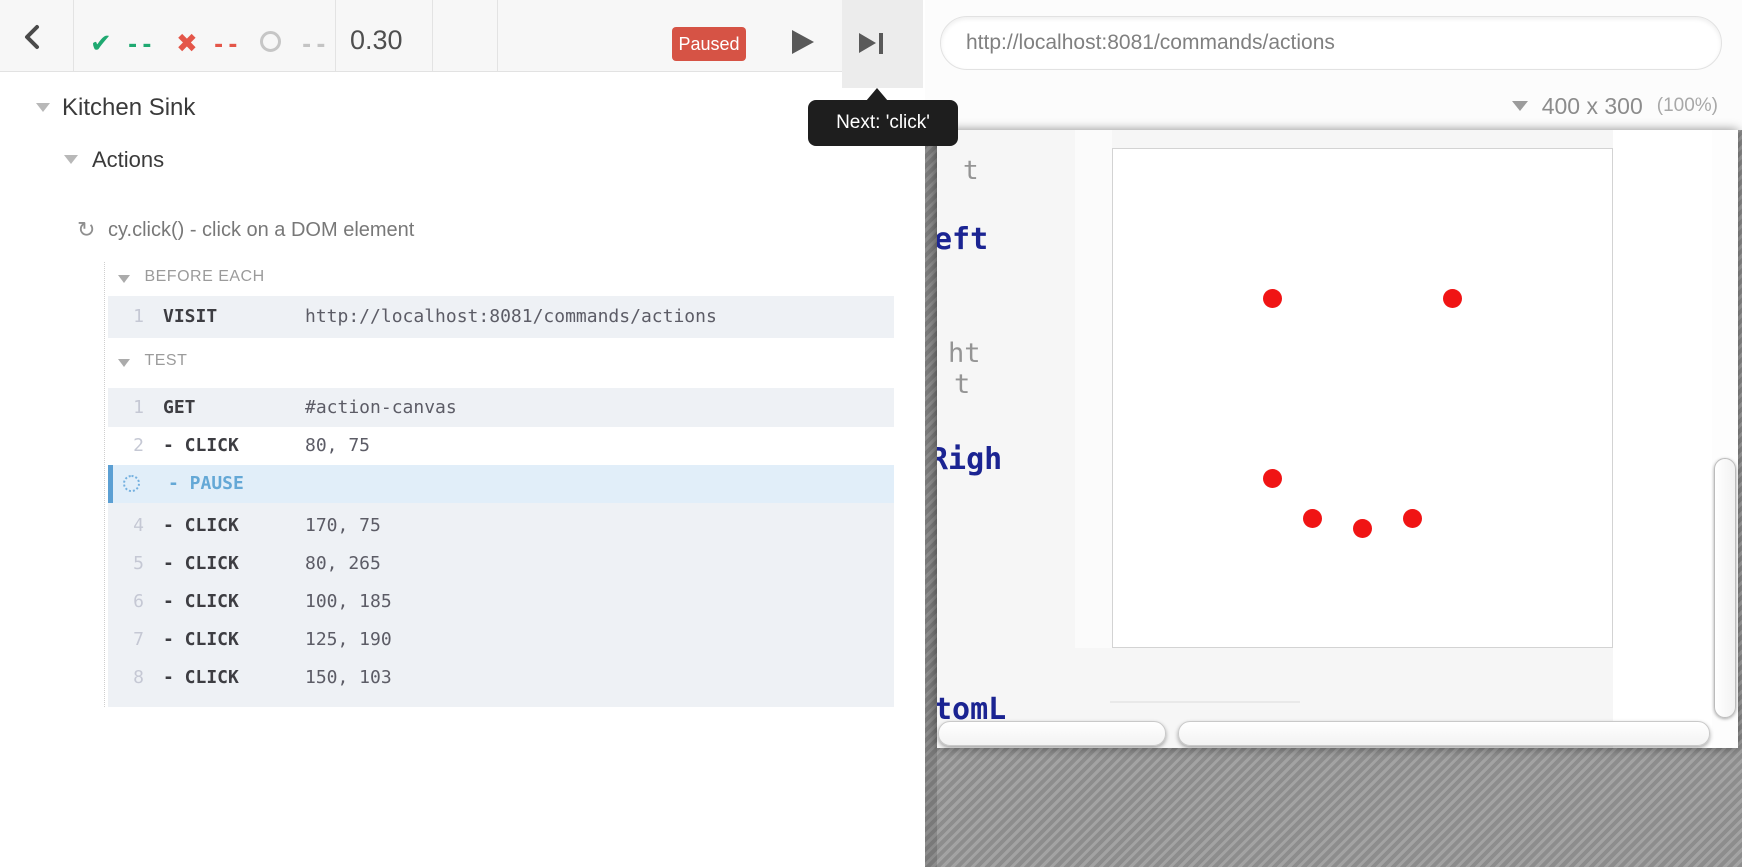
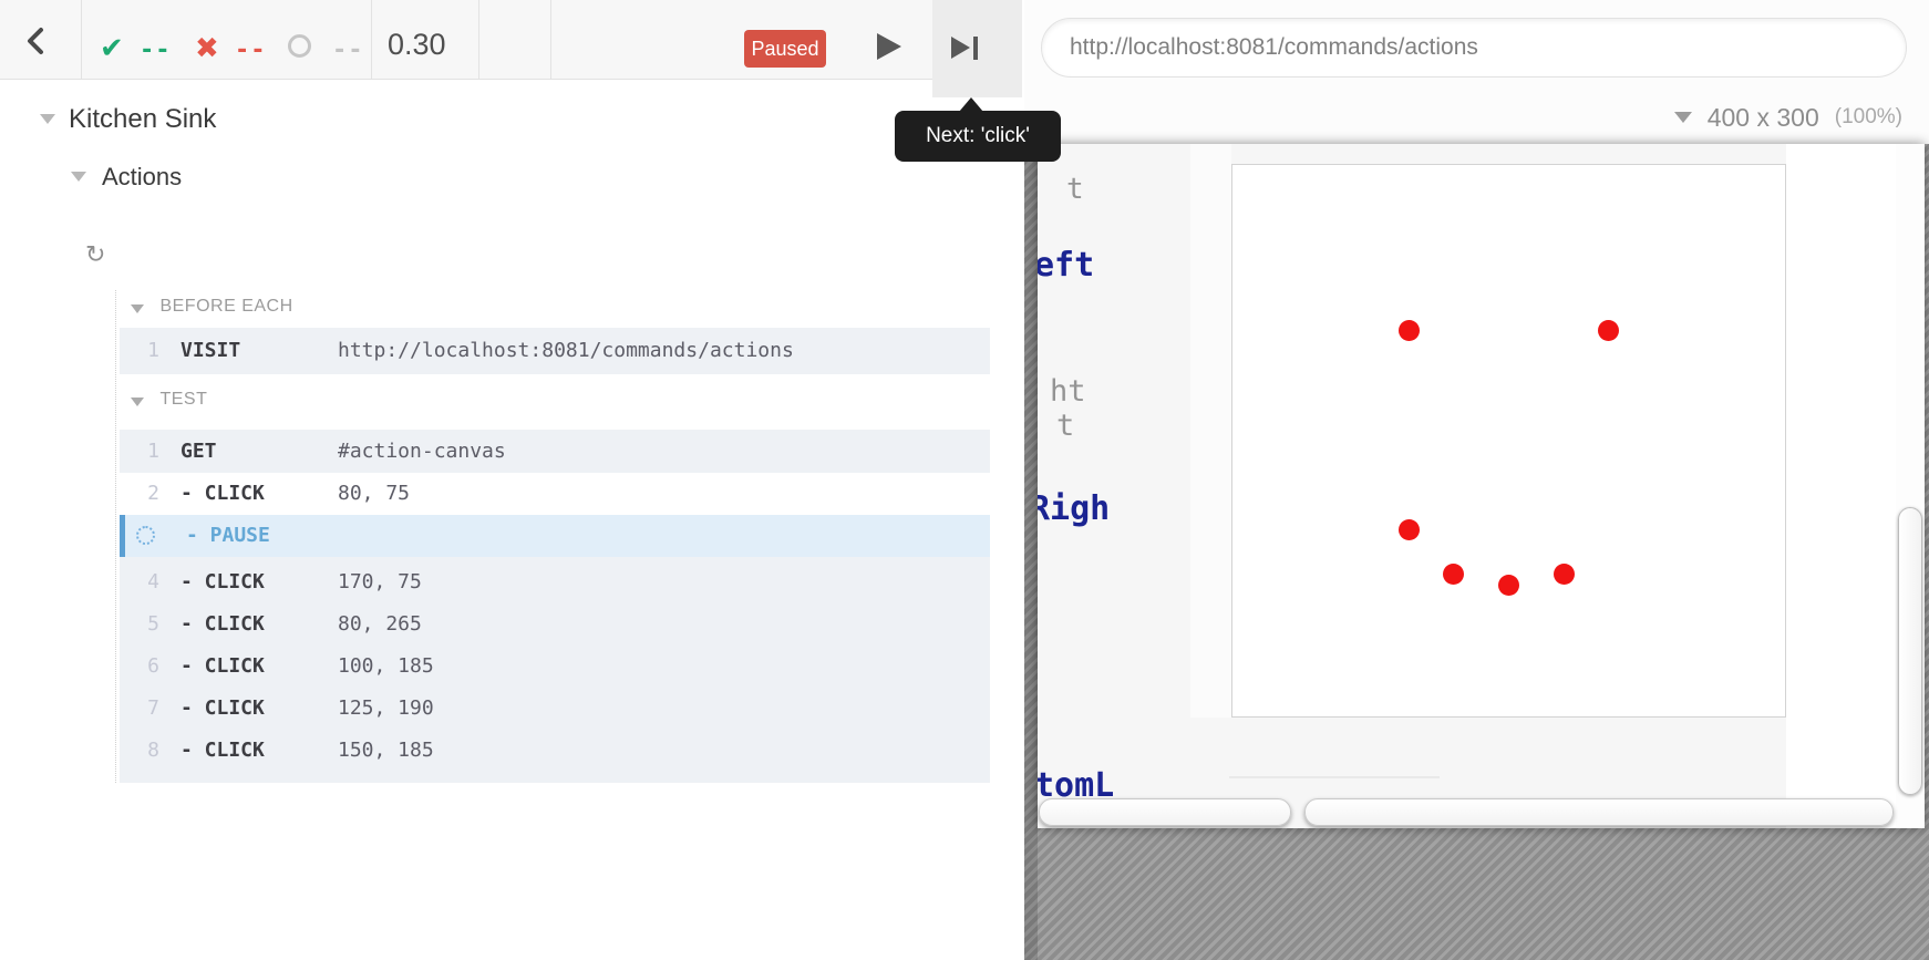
  ✔
  --
  ✖
  --
  --
  0.30
  Paused
  Next: 'click'
  Kitchen Sink
  Actions
  ↻
- cy.click() - click on a DOM element
  BEFORE EACH
  1
  VISIT
  http://localhost:8081/commands/actions
  TEST
  1
  GET
  #action-canvas
  2
  - CLICK
  80, 75
  - PAUSE
  4
  - CLICK
  170, 75
  5
  - CLICK
  80, 265
  6
  - CLICK
  100, 185
  7
  - CLICK
  125, 190
  8
  - CLICK
- 150, 103
+ 150, 185
  http://localhost:8081/commands/actions
  400 x 300
  (100%)
  t
  eft
  ht
  t
  Righ
  tomL
